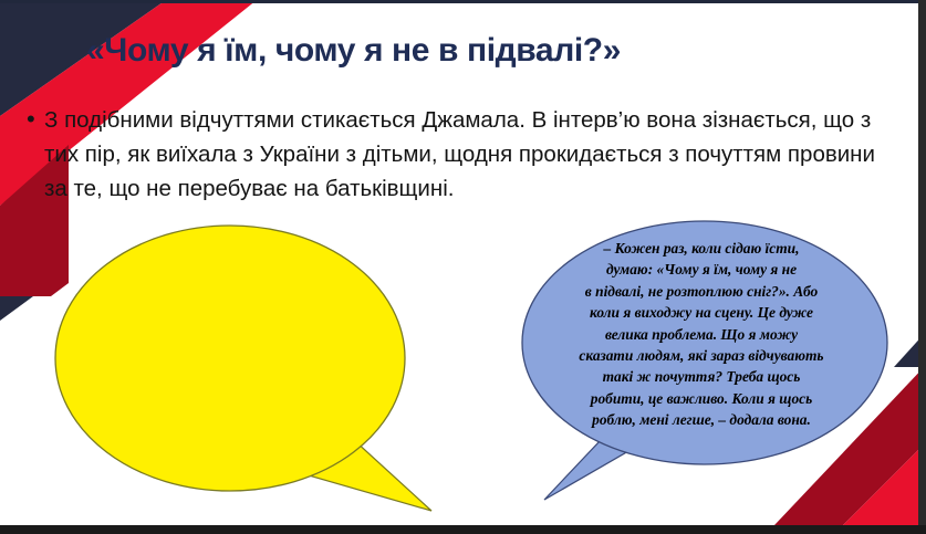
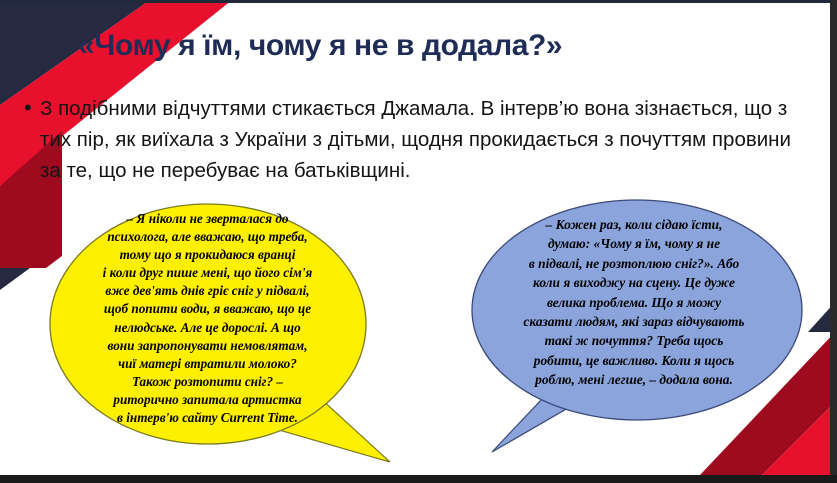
- «Чому я їм, чому я не в підвалі?»
+ «Чому я їм, чому я не в додала?»
  •
  З подібними відчуттями стикається Джамала. В інтерв’ю вона зізнається, що з тих пір, як виїхала з України з дітьми, щодня прокидається з почуттям провини за те, що не перебуває на батьківщині.
+ – Я ніколи не зверталася до
+ психолога, але вважаю, що треба,
+ тому що я прокидаюся вранці
+ і коли друг пише мені, що його сім'я
+ вже дев'ять днів гріє сніг у підвалі,
+ щоб попити води, я вважаю, що це
+ нелюдське. Але це дорослі. А що
+ вони запропонувати немовлятам,
+ чиї матері втратили молоко?
+ Також розтопити сніг? –
+ риторично запитала артистка
+ в інтерв'ю сайту Current Time.
  – Кожен раз, коли сідаю їсти,
  думаю: «Чому я їм, чому я не
  в підвалі, не розтоплюю сніг?». Або
  коли я виходжу на сцену. Це дуже
  велика проблема. Що я можу
  сказати людям, які зараз відчувають
  такі ж почуття? Треба щось
  робити, це важливо. Коли я щось
  роблю, мені легше, – додала вона.
